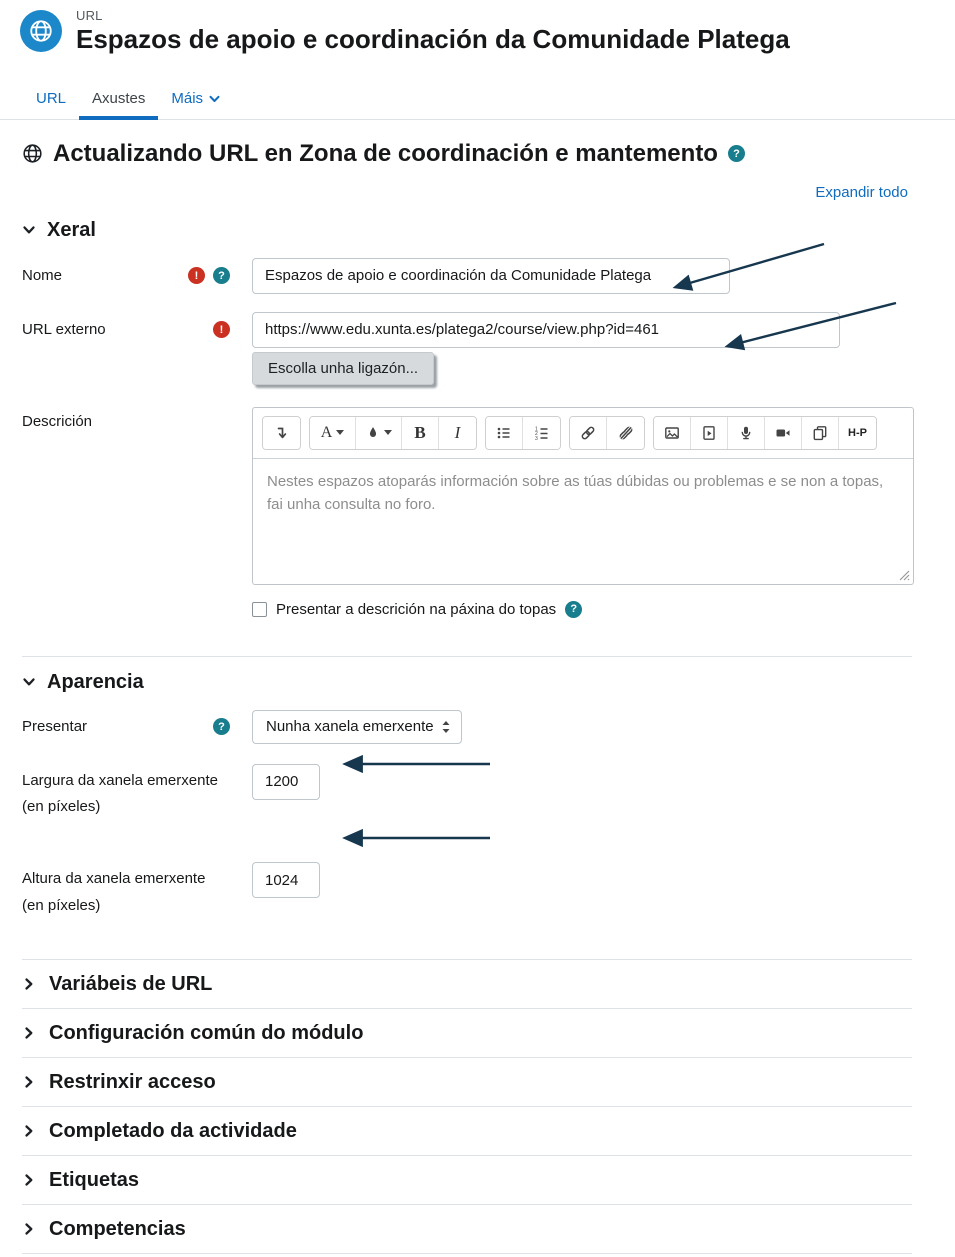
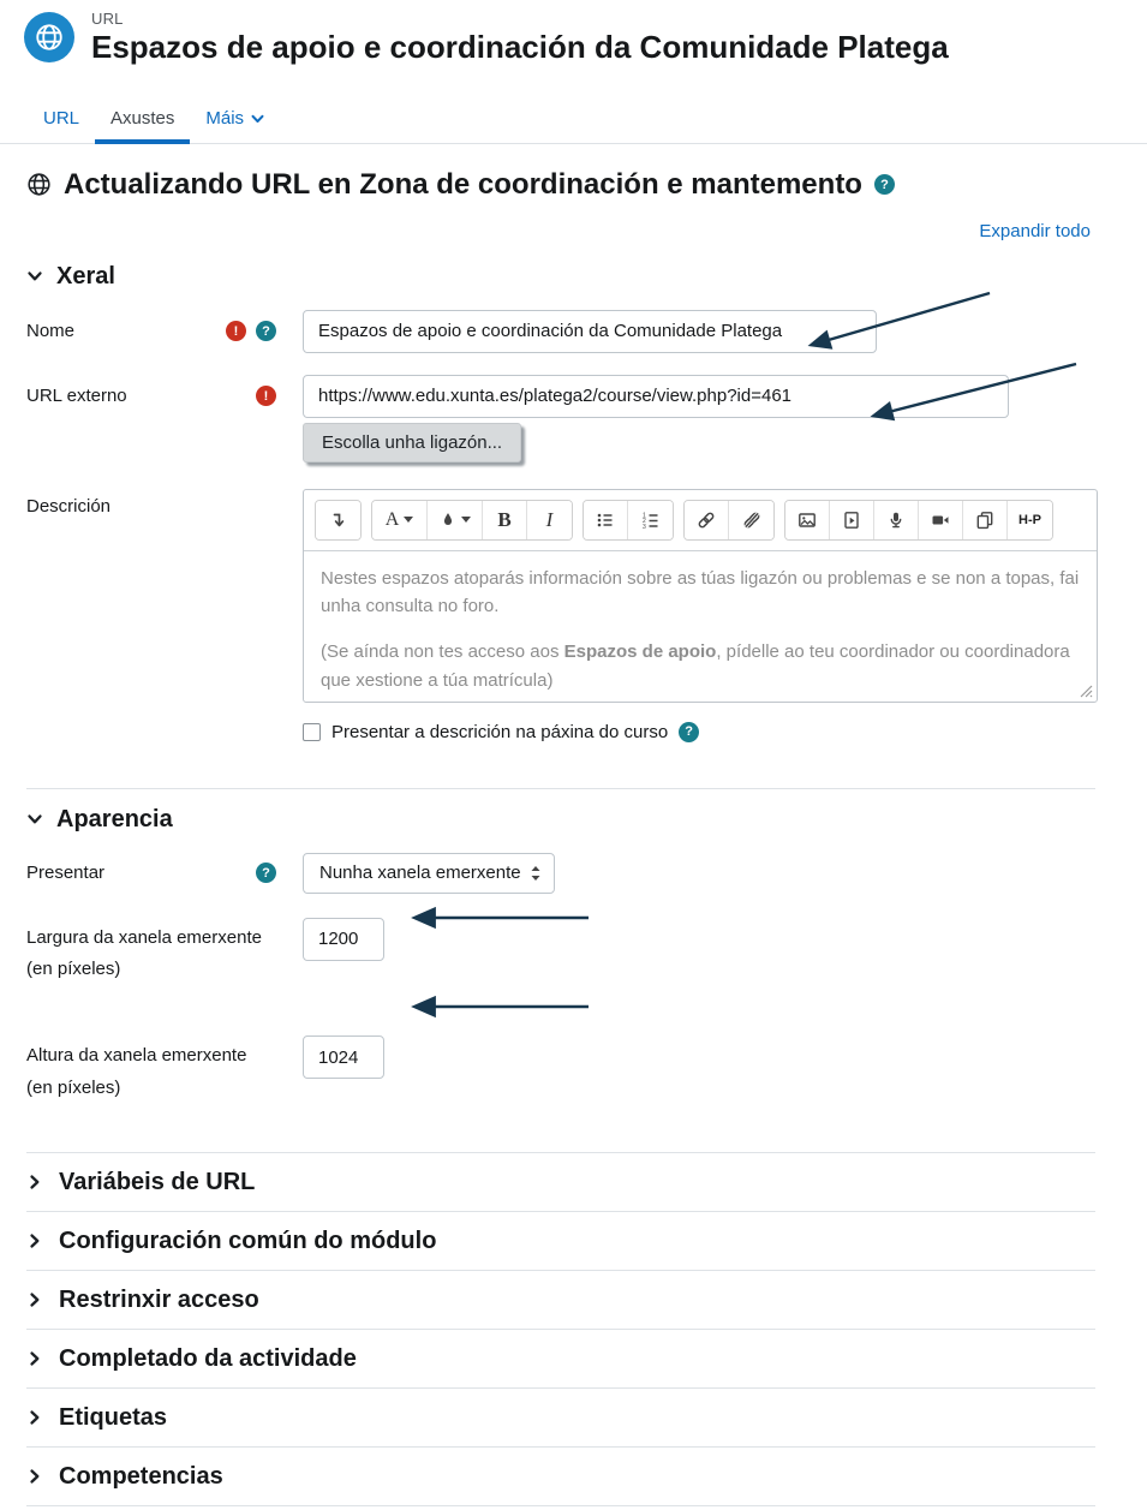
  URL
  Espazos de apoio e coordinación da Comunidade Platega
  URL
  Axustes
  Máis
  Actualizando URL en Zona de coordinación e mantemento
  Expandir todo
  Xeral
  Nome
  Espazos de apoio e coordinación da Comunidade Platega
  URL externo
  https://www.edu.xunta.es/platega2/course/view.php?id=461
  Escolla unha ligazón...
  Descrición
  A
  B
  I
  H-P
- Nestes espazos atoparás información sobre as túas dúbidas ou problemas e se non a topas, fai unha consulta no foro.
+ Nestes espazos atoparás información sobre as túas ligazón ou problemas e se non a topas, fai unha consulta no foro.
+ (Se aínda non tes acceso aos Espazos de apoio, pídelle ao teu coordinador ou coordinadora que xestione a túa matrícula)
- Presentar a descrición na páxina do topas
+ Presentar a descrición na páxina do curso
  Aparencia
  Presentar
  Nunha xanela emerxente
  Largura da xanela emerxente
  (en píxeles)
  1200
  Altura da xanela emerxente
  (en píxeles)
  1024
  Variábeis de URL
  Configuración común do módulo
  Restrinxir acceso
  Completado da actividade
  Etiquetas
  Competencias
